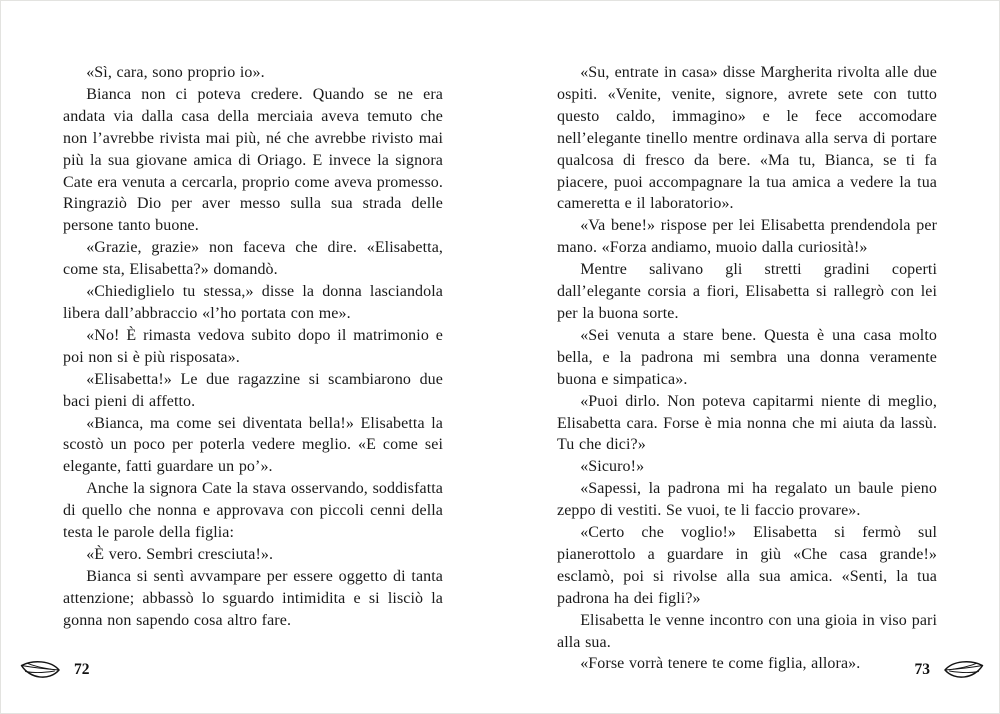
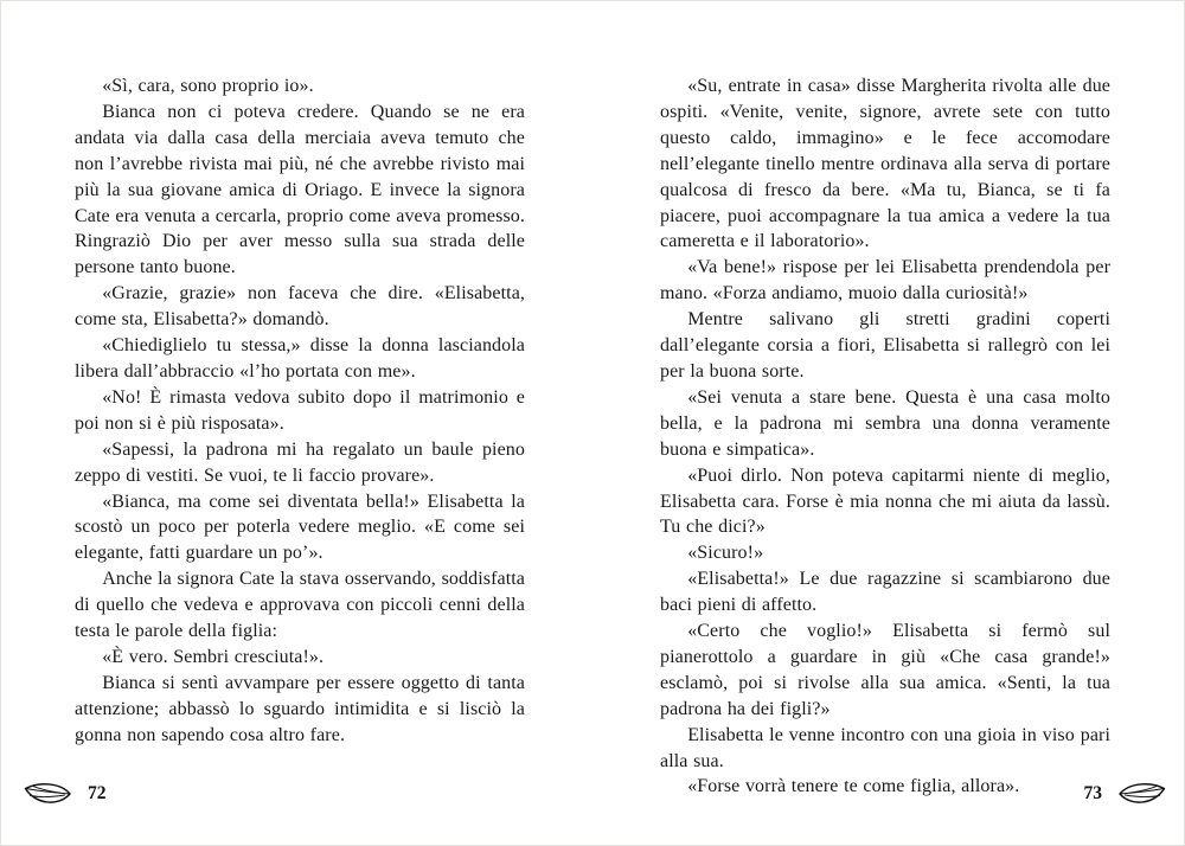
  «Sì, cara, sono proprio io».
  Bianca non ci poteva credere. Quando se ne era andata via dalla casa della merciaia aveva temuto che non l’avrebbe rivista mai più, né che avrebbe rivisto mai più la sua giovane amica di Oriago. E invece la signora Cate era venuta a cercarla, proprio come aveva promesso. Ringraziò Dio per aver messo sulla sua strada delle persone tanto buone.
  «Grazie, grazie» non faceva che dire. «Elisabetta, come sta, Elisabetta?» domandò.
  «Chiediglielo tu stessa,» disse la donna lasciandola libera dall’abbraccio «l’ho portata con me».
  «No! È rimasta vedova subito dopo il matrimonio e poi non si è più risposata».
- «Elisabetta!» Le due ragazzine si scambiarono due baci pieni di affetto.
+ «Sapessi, la padrona mi ha regalato un baule pieno zeppo di vestiti. Se vuoi, te li faccio provare».
  «Bianca, ma come sei diventata bella!» Elisabetta la scostò un poco per poterla vedere meglio. «E come sei elegante, fatti guardare un po’».
- Anche la signora Cate la stava osservando, soddisfatta di quello che nonna e approvava con piccoli cenni della testa le parole della figlia:
+ Anche la signora Cate la stava osservando, soddisfatta di quello che vedeva e approvava con piccoli cenni della testa le parole della figlia:
  «È vero. Sembri cresciuta!».
  Bianca si sentì avvampare per essere oggetto di tanta attenzione; abbassò lo sguardo intimidita e si lisciò la gonna non sapendo cosa altro fare.
  72
  «Su, entrate in casa» disse Margherita rivolta alle due ospiti. «Venite, venite, signore, avrete sete con tutto questo caldo, immagino» e le fece accomodare nell’elegante tinello mentre ordinava alla serva di portare qualcosa di fresco da bere. «Ma tu, Bianca, se ti fa piacere, puoi accompagnare la tua amica a vedere la tua cameretta e il laboratorio».
  «Va bene!» rispose per lei Elisabetta prendendola per mano. «Forza andiamo, muoio dalla curiosità!»
  Mentre salivano gli stretti gradini coperti dall’elegante corsia a fiori, Elisabetta si rallegrò con lei per la buona sorte.
  «Sei venuta a stare bene. Questa è una casa molto bella, e la padrona mi sembra una donna veramente buona e simpatica».
  «Puoi dirlo. Non poteva capitarmi niente di meglio, Elisabetta cara. Forse è mia nonna che mi aiuta da lassù. Tu che dici?»
  «Sicuro!»
- «Sapessi, la padrona mi ha regalato un baule pieno zeppo di vestiti. Se vuoi, te li faccio provare».
+ «Elisabetta!» Le due ragazzine si scambiarono due baci pieni di affetto.
  «Certo che voglio!» Elisabetta si fermò sul pianerottolo a guardare in giù «Che casa grande!» esclamò, poi si rivolse alla sua amica. «Senti, la tua padrona ha dei figli?»
  Elisabetta le venne incontro con una gioia in viso pari alla sua.
  «Forse vorrà tenere te come figlia, allora».
  73
